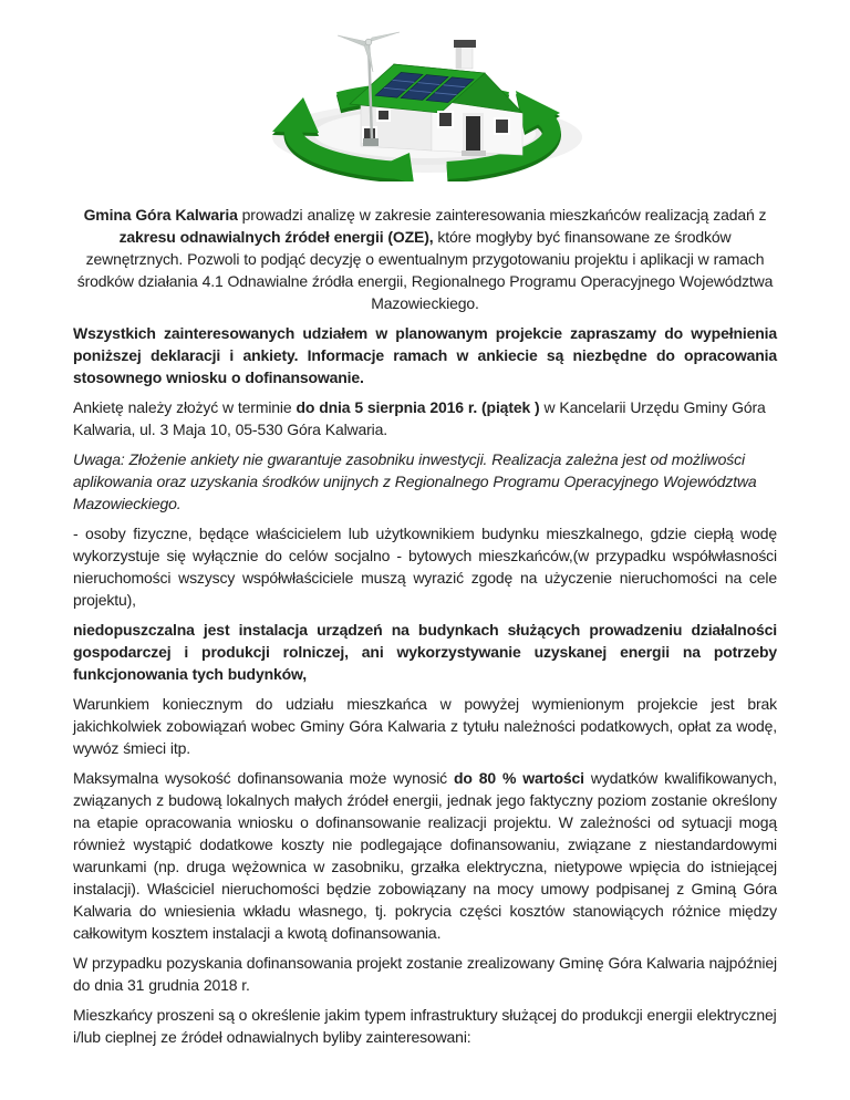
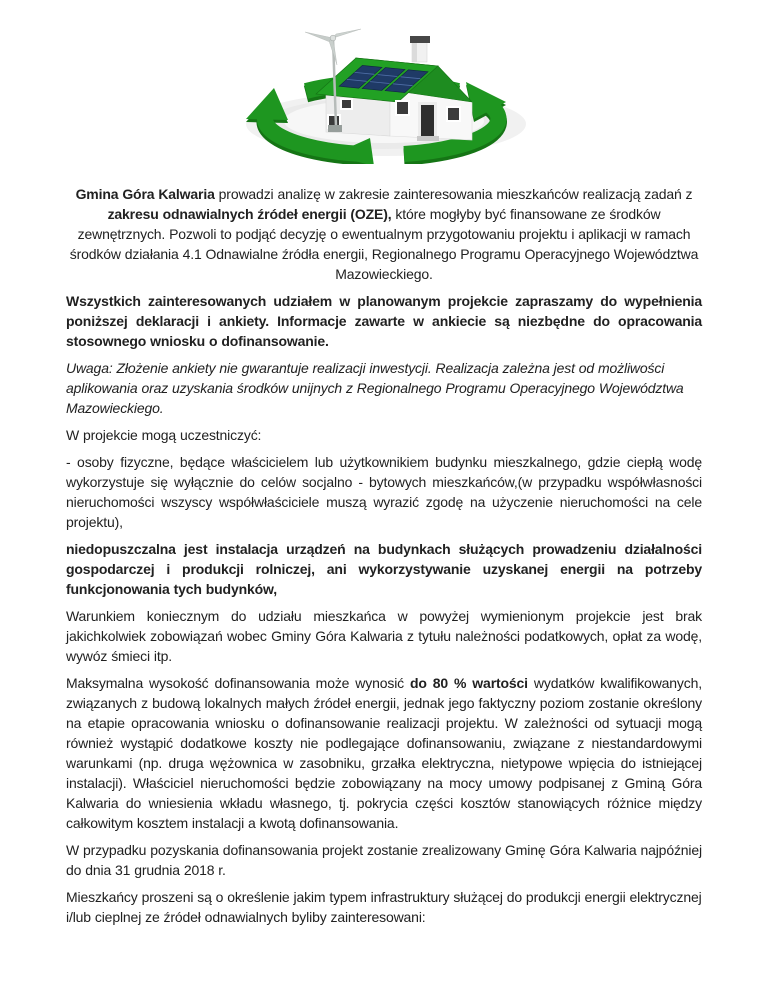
  Gmina Góra Kalwaria prowadzi analizę w zakresie zainteresowania mieszkańców realizacją zadań z zakresu odnawialnych źródeł energii (OZE), które mogłyby być finansowane ze środków zewnętrznych. Pozwoli to podjąć decyzję o ewentualnym przygotowaniu projektu i aplikacji w ramach środków działania 4.1 Odnawialne źródła energii, Regionalnego Programu Operacyjnego Województwa Mazowieckiego.
- Wszystkich zainteresowanych udziałem w planowanym projekcie zapraszamy do wypełnienia poniższej deklaracji i ankiety. Informacje ramach w ankiecie są niezbędne do opracowania stosownego wniosku o dofinansowanie.
+ Wszystkich zainteresowanych udziałem w planowanym projekcie zapraszamy do wypełnienia poniższej deklaracji i ankiety. Informacje zawarte w ankiecie są niezbędne do opracowania stosownego wniosku o dofinansowanie.
- Ankietę należy złożyć w terminie do dnia 5 sierpnia 2016 r. (piątek ) w Kancelarii Urzędu Gminy Góra Kalwaria, ul. 3 Maja 10, 05-530 Góra Kalwaria.
- Uwaga: Złożenie ankiety nie gwarantuje zasobniku inwestycji. Realizacja zależna jest od możliwości aplikowania oraz uzyskania środków unijnych z Regionalnego Programu Operacyjnego Województwa Mazowieckiego.
+ Uwaga: Złożenie ankiety nie gwarantuje realizacji inwestycji. Realizacja zależna jest od możliwości aplikowania oraz uzyskania środków unijnych z Regionalnego Programu Operacyjnego Województwa Mazowieckiego.
+ W projekcie mogą uczestniczyć:
  - osoby fizyczne, będące właścicielem lub użytkownikiem budynku mieszkalnego, gdzie ciepłą wodę wykorzystuje się wyłącznie do celów socjalno - bytowych mieszkańców,(w przypadku współwłasności nieruchomości wszyscy współwłaściciele muszą wyrazić zgodę na użyczenie nieruchomości na cele projektu),
  niedopuszczalna jest instalacja urządzeń na budynkach służących prowadzeniu działalności gospodarczej i produkcji rolniczej, ani wykorzystywanie uzyskanej energii na potrzeby funkcjonowania tych budynków,
  Warunkiem koniecznym do udziału mieszkańca w powyżej wymienionym projekcie jest brak jakichkolwiek zobowiązań wobec Gminy Góra Kalwaria z tytułu należności podatkowych, opłat za wodę, wywóz śmieci itp.
  Maksymalna wysokość dofinansowania może wynosić do 80 % wartości wydatków kwalifikowanych, związanych z budową lokalnych małych źródeł energii, jednak jego faktyczny poziom zostanie określony na etapie opracowania wniosku o dofinansowanie realizacji projektu. W zależności od sytuacji mogą również wystąpić dodatkowe koszty nie podlegające dofinansowaniu, związane z niestandardowymi warunkami (np. druga wężownica w zasobniku, grzałka elektryczna, nietypowe wpięcia do istniejącej instalacji). Właściciel nieruchomości będzie zobowiązany na mocy umowy podpisanej z Gminą Góra Kalwaria do wniesienia wkładu własnego, tj. pokrycia części kosztów stanowiących różnice między całkowitym kosztem instalacji a kwotą dofinansowania.
  W przypadku pozyskania dofinansowania projekt zostanie zrealizowany Gminę Góra Kalwaria najpóźniej do dnia 31 grudnia 2018 r.
  Mieszkańcy proszeni są o określenie jakim typem infrastruktury służącej do produkcji energii elektrycznej i/lub cieplnej ze źródeł odnawialnych byliby zainteresowani:
